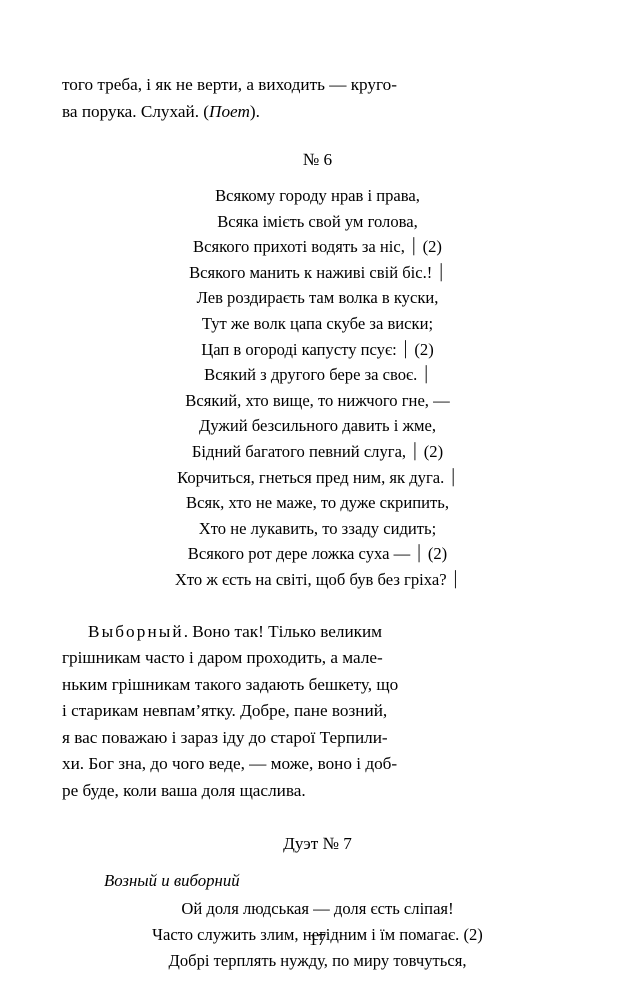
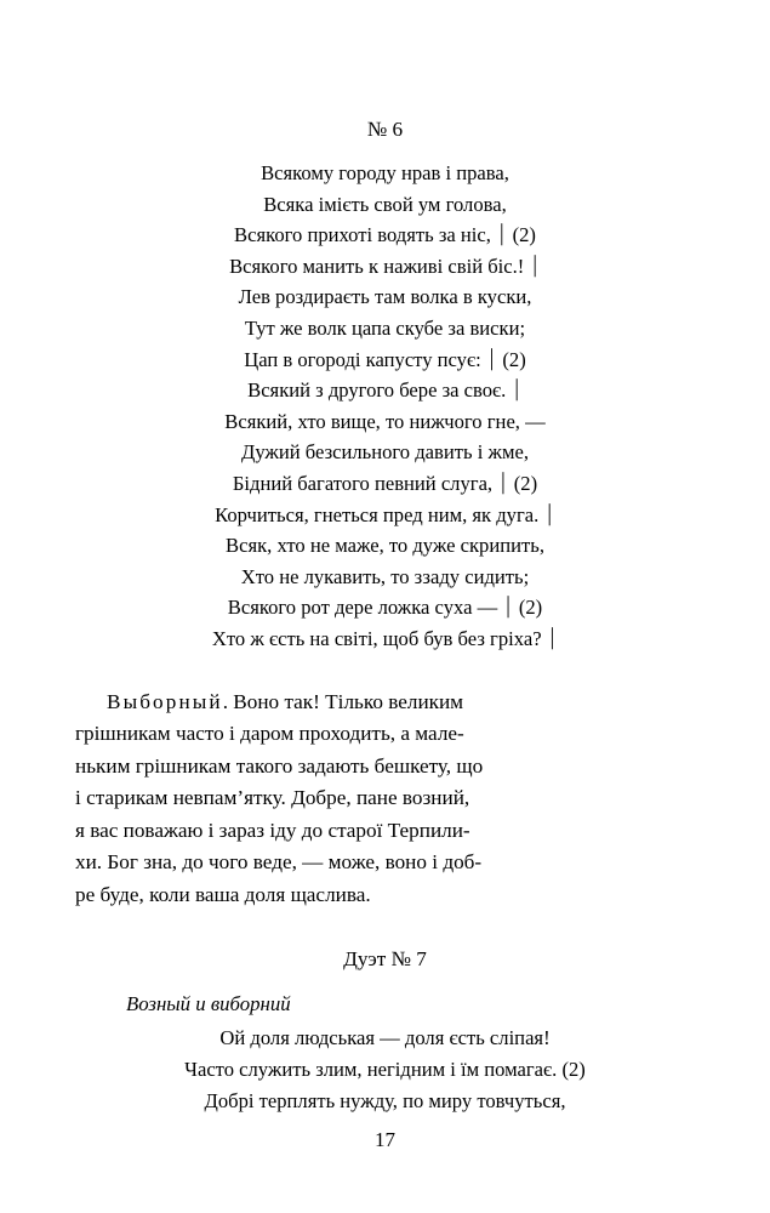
- того треба, і як не верти, а виходить — круго-
- ва порука. Слухай. (Поет).
  № 6
  Всякому городу нрав і права,
  Всяка імієть свой ум голова,
  Всякого прихоті водять за ніс, ⏐ (2)
  Всякого манить к наживі свій біс.! ⏐
  Лев роздираєть там волка в куски,
  Тут же волк цапа скубе за виски;
  Цап в огороді капусту псує: ⏐ (2)
  Всякий з другого бере за своє. ⏐
  Всякий, хто вище, то нижчого гне, —
  Дужий безсильного давить і жме,
  Бідний багатого певний слуга, ⏐ (2)
  Корчиться, гнеться пред ним, як дуга. ⏐
  Всяк, хто не маже, то дуже скрипить,
  Хто не лукавить, то ззаду сидить;
  Всякого рот дере ложка суха — ⏐ (2)
  Хто ж єсть на світі, щоб був без гріха? ⏐
  Выборный. Воно так! Тілько великим
  грішникам часто і даром проходить, а мале-
  ньким грішникам такого задають бешкету, що
  і старикам невпам’ятку. Добре, пане возний,
  я вас поважаю і зараз іду до старої Терпили-
  хи. Бог зна, до чого веде, — може, воно і доб-
  ре буде, коли ваша доля щаслива.
  Дуэт № 7
  Возный и виборний
  Ой доля людськая — доля єсть сліпая!
  Часто служить злим, негідним і їм помагає. (2)
  Добрі терплять нужду, по миру товчуться,
  17
